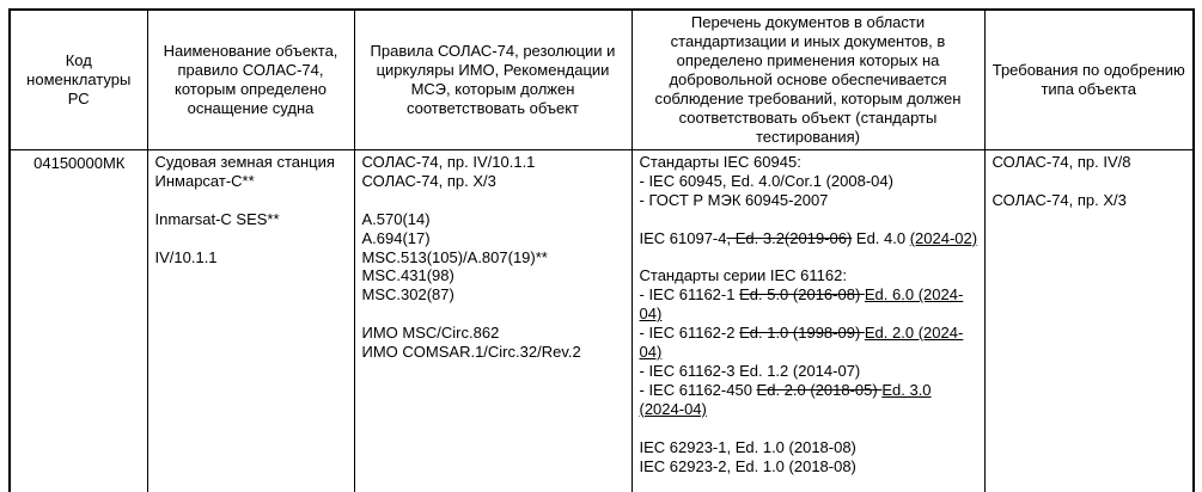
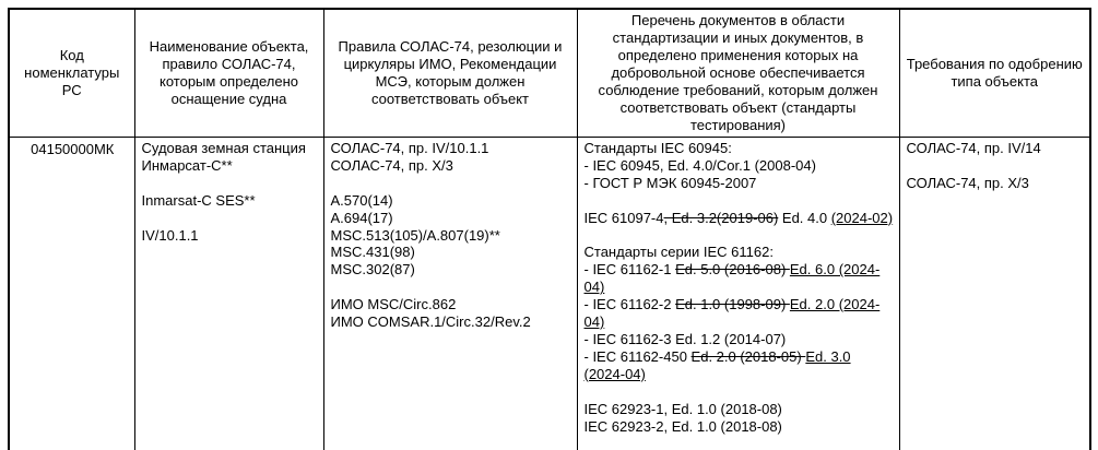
  Код номенклатуры РС	Наименование объекта, правило СОЛАС-74, которым определено оснащение судна	Правила СОЛАС-74, резолюции и циркуляры ИМО, Рекомендации МСЭ, которым должен соответствовать объект	Перечень документов в области стандартизации и иных документов, в определено применения которых на добровольной основе обеспечивается соблюдение требований, которым должен соответствовать объект (стандарты тестирования)	Требования по одобрению типа объекта
- 04150000МК	Судовая земная станция Инмарсат-С** Inmarsat-C SES** IV/10.1.1	СОЛАС-74, пр. IV/10.1.1СОЛАС-74, пр. X/3 A.570(14)A.694(17)MSC.513(105)/A.807(19)**MSC.431(98)MSC.302(87) ИМО MSC/Circ.862ИМО COMSAR.1/Circ.32/Rev.2	Стандарты IEC 60945:- IEC 60945, Ed. 4.0/Cor.1 (2008-04)- ГОСТ Р МЭК 60945-2007 IEC 61097-4, Ed. 3.2(2019-06) Ed. 4.0 (2024-02) Стандарты серии IEC 61162:- IEC 61162-1 Ed. 5.0 (2016-08) Ed. 6.0 (2024-04)- IEC 61162-2 Ed. 1.0 (1998-09) Ed. 2.0 (2024-04)- IEC 61162-3 Ed. 1.2 (2014-07)- IEC 61162-450 Ed. 2.0 (2018-05) Ed. 3.0 (2024-04) IEC 62923-1, Ed. 1.0 (2018-08)IEC 62923-2, Ed. 1.0 (2018-08)	СОЛАС-74, пр. IV/8 СОЛАС-74, пр. X/3
+ 04150000МК	Судовая земная станция Инмарсат-С** Inmarsat-C SES** IV/10.1.1	СОЛАС-74, пр. IV/10.1.1СОЛАС-74, пр. X/3 A.570(14)A.694(17)MSC.513(105)/A.807(19)**MSC.431(98)MSC.302(87) ИМО MSC/Circ.862ИМО COMSAR.1/Circ.32/Rev.2	Стандарты IEC 60945:- IEC 60945, Ed. 4.0/Cor.1 (2008-04)- ГОСТ Р МЭК 60945-2007 IEC 61097-4, Ed. 3.2(2019-06) Ed. 4.0 (2024-02) Стандарты серии IEC 61162:- IEC 61162-1 Ed. 5.0 (2016-08) Ed. 6.0 (2024-04)- IEC 61162-2 Ed. 1.0 (1998-09) Ed. 2.0 (2024-04)- IEC 61162-3 Ed. 1.2 (2014-07)- IEC 61162-450 Ed. 2.0 (2018-05) Ed. 3.0 (2024-04) IEC 62923-1, Ed. 1.0 (2018-08)IEC 62923-2, Ed. 1.0 (2018-08)	СОЛАС-74, пр. IV/14 СОЛАС-74, пр. X/3
